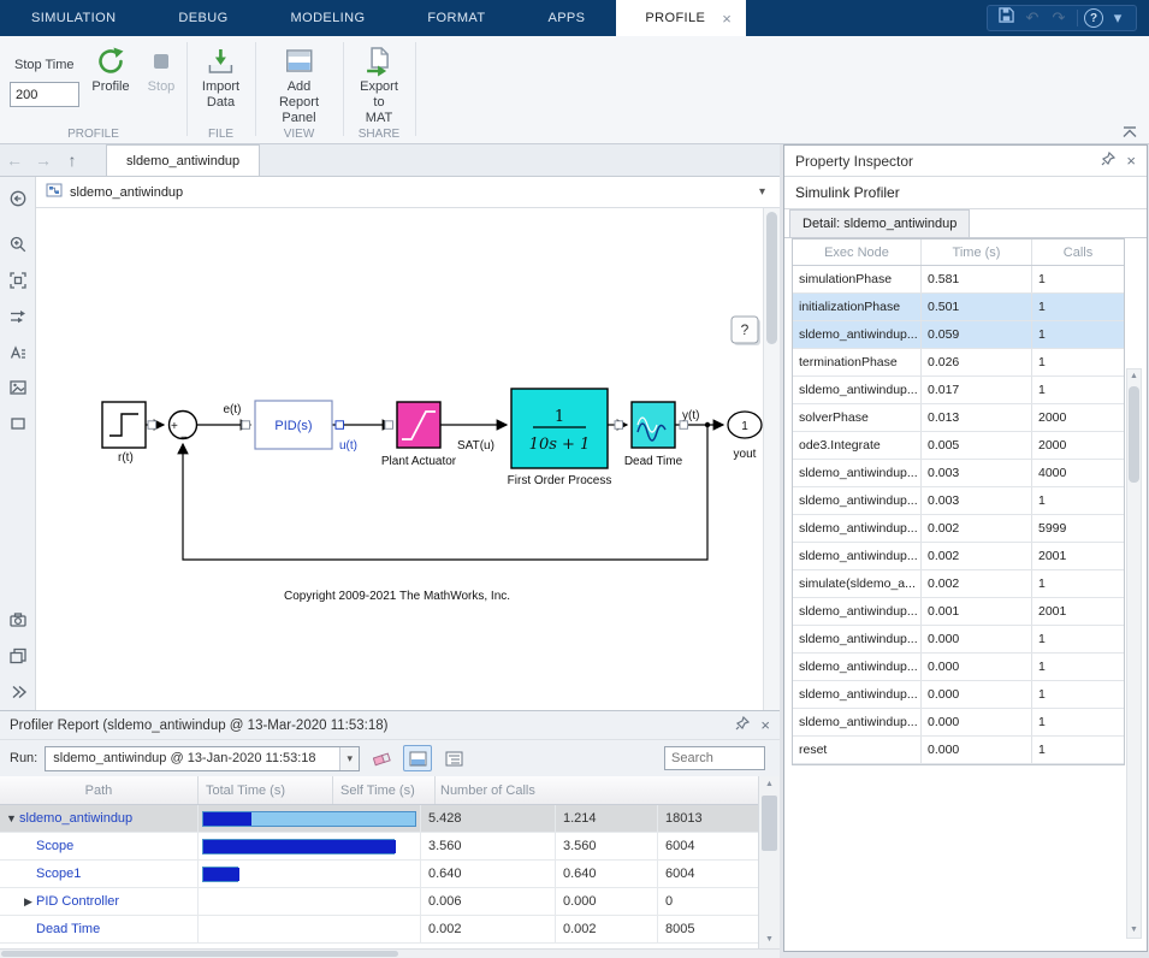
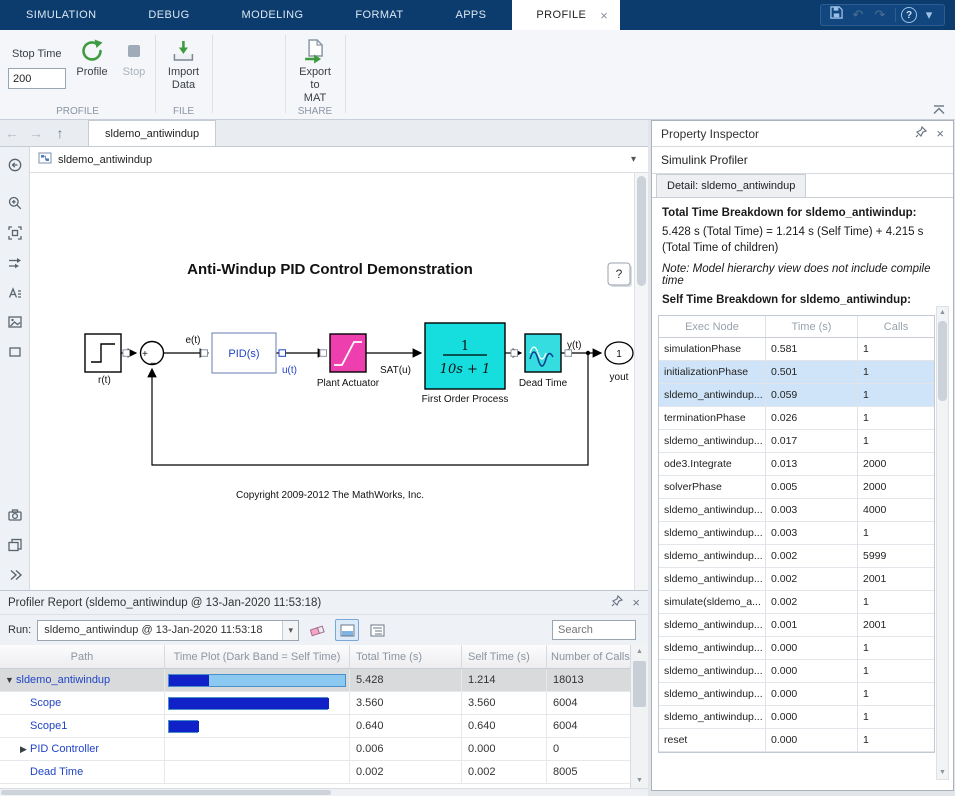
  SIMULATION
  DEBUG
  MODELING
  FORMAT
  APPS
  PROFILE
  ×
  ↶
  ↷
  ?
  ▾
  Stop Time
  200
  Profile
  Stop
  PROFILE
  Import
  Data
  FILE
- Add Report
- Panel
- VIEW
  Export
  to MAT
  SHARE
  ←
  →
  ↑
  sldemo_antiwindup
  sldemo_antiwindup
  ▾
+ Anti-Windup PID Control Demonstration
  ?
  r(t)
  +
  −
  e(t)
  PID(s)
  u(t)
  Plant Actuator
  SAT(u)
  1
  10s + 1
  First Order Process
  Dead Time
  y(t)
  1
  yout
- Copyright 2009-2021 The MathWorks, Inc.
+ Copyright 2009-2012 The MathWorks, Inc.
- Profiler Report (sldemo_antiwindup @ 13-Mar-2020 11:53:18)
+ Profiler Report (sldemo_antiwindup @ 13-Jan-2020 11:53:18)
  ×
  Run:
  sldemo_antiwindup @ 13-Jan-2020 11:53:18
  ▾
  Search
  Path
+ Time Plot (Dark Band = Self Time)
  Total Time (s)
  Self Time (s)
  Number of Calls
  ▼
  sldemo_antiwindup
  5.428
  1.214
  18013
  Scope
  3.560
  3.560
  6004
  Scope1
  0.640
  0.640
  6004
  ▶
  PID Controller
  0.006
  0.000
  0
  Dead Time
  0.002
  0.002
  8005
  Property Inspector
  ×
  Simulink Profiler
  Detail: sldemo_antiwindup
+ Total Time Breakdown for sldemo_antiwindup:
+ 5.428 s (Total Time) = 1.214 s (Self Time) + 4.215 s (Total Time of children)
+ Note: Model hierarchy view does not include compile time
+ Self Time Breakdown for sldemo_antiwindup:
  Exec Node
  Time (s)
  Calls
  simulationPhase
  0.581
  1
  initializationPhase
  0.501
  1
  sldemo_antiwindup...
  0.059
  1
  terminationPhase
  0.026
  1
  sldemo_antiwindup...
  0.017
  1
- solverPhase
+ ode3.Integrate
  0.013
  2000
- ode3.Integrate
+ solverPhase
  0.005
  2000
  sldemo_antiwindup...
  0.003
  4000
  sldemo_antiwindup...
  0.003
  1
  sldemo_antiwindup...
  0.002
  5999
  sldemo_antiwindup...
  0.002
  2001
  simulate(sldemo_a...
  0.002
  1
  sldemo_antiwindup...
  0.001
  2001
  sldemo_antiwindup...
  0.000
  1
  sldemo_antiwindup...
  0.000
  1
  sldemo_antiwindup...
  0.000
  1
  sldemo_antiwindup...
  0.000
  1
  reset
  0.000
  1
